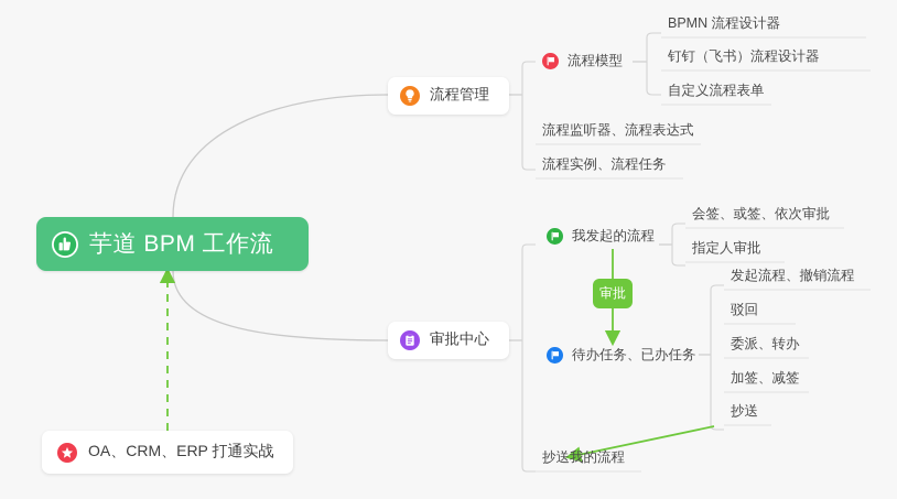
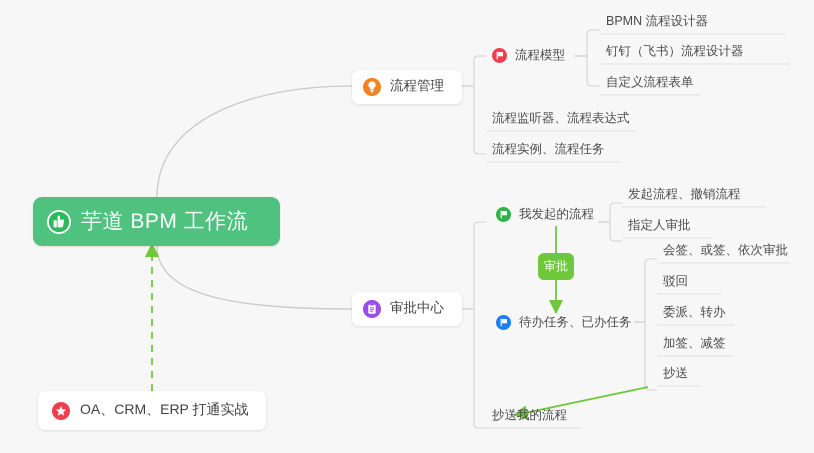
  芋道 BPM 工作流
  流程管理
  审批中心
  流程模型
  流程监听器、流程表达式
  流程实例、流程任务
  BPMN 流程设计器
  钉钉（飞书）流程设计器
  自定义流程表单
  我发起的流程
  待办任务、已办任务
  抄送我的流程
- 会签、或签、依次审批
+ 发起流程、撤销流程
  指定人审批
- 发起流程、撤销流程
+ 会签、或签、依次审批
  驳回
  委派、转办
  加签、减签
  抄送
  审批
  OA、CRM、ERP 打通实战
